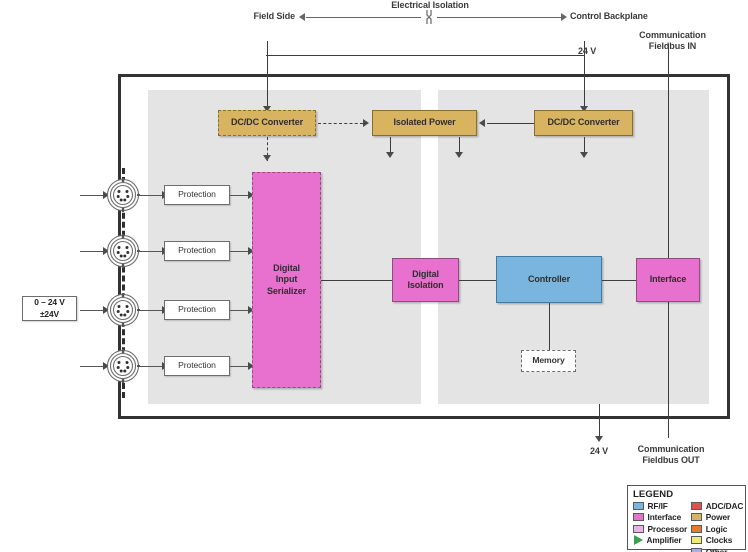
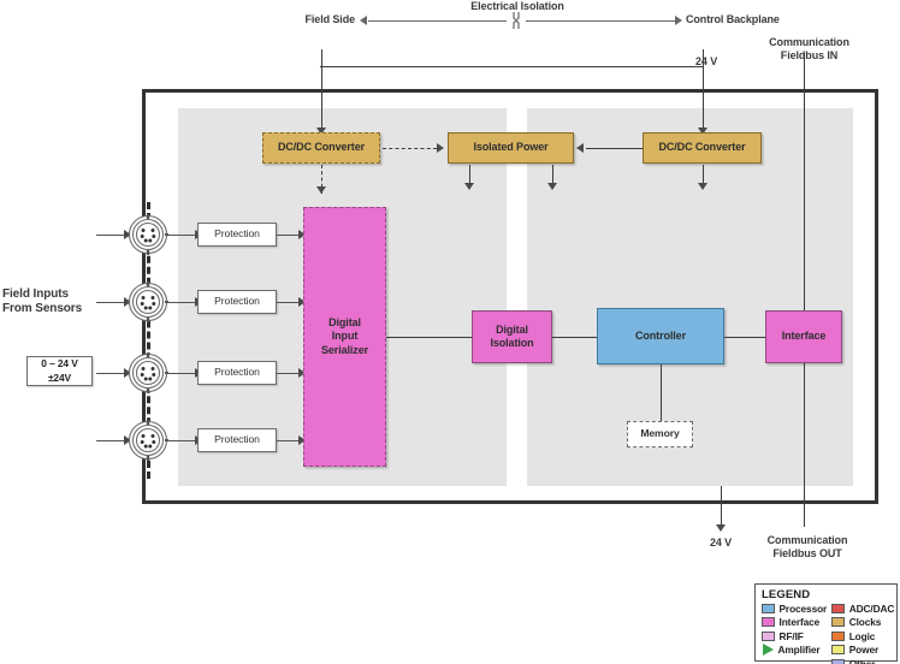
  Electrical Isolation
  Field Side
  Control Backplane
  24 V
  Communication
  Fielbus IN
  DC/DC Converter
  Isolated Power
  DC/DC Converter
+ Field Inputs
+ From Sensors
  0 – 24 V
  ±24V
  Protection
  Protection
  Protection
  Protection
  Digital
  Input
  Serializer
  Digital
  Isolation
  Controller
  Interface
  Memory
  24 V
  Communication
  Fieldbus OUT
  LEGEND
- RF/IF
+ Processor
  Interface
- Processor
+ RF/IF
  Amplifier
  ADC/DAC
- Power
+ Clocks
  Logic
- Clocks
+ Power
